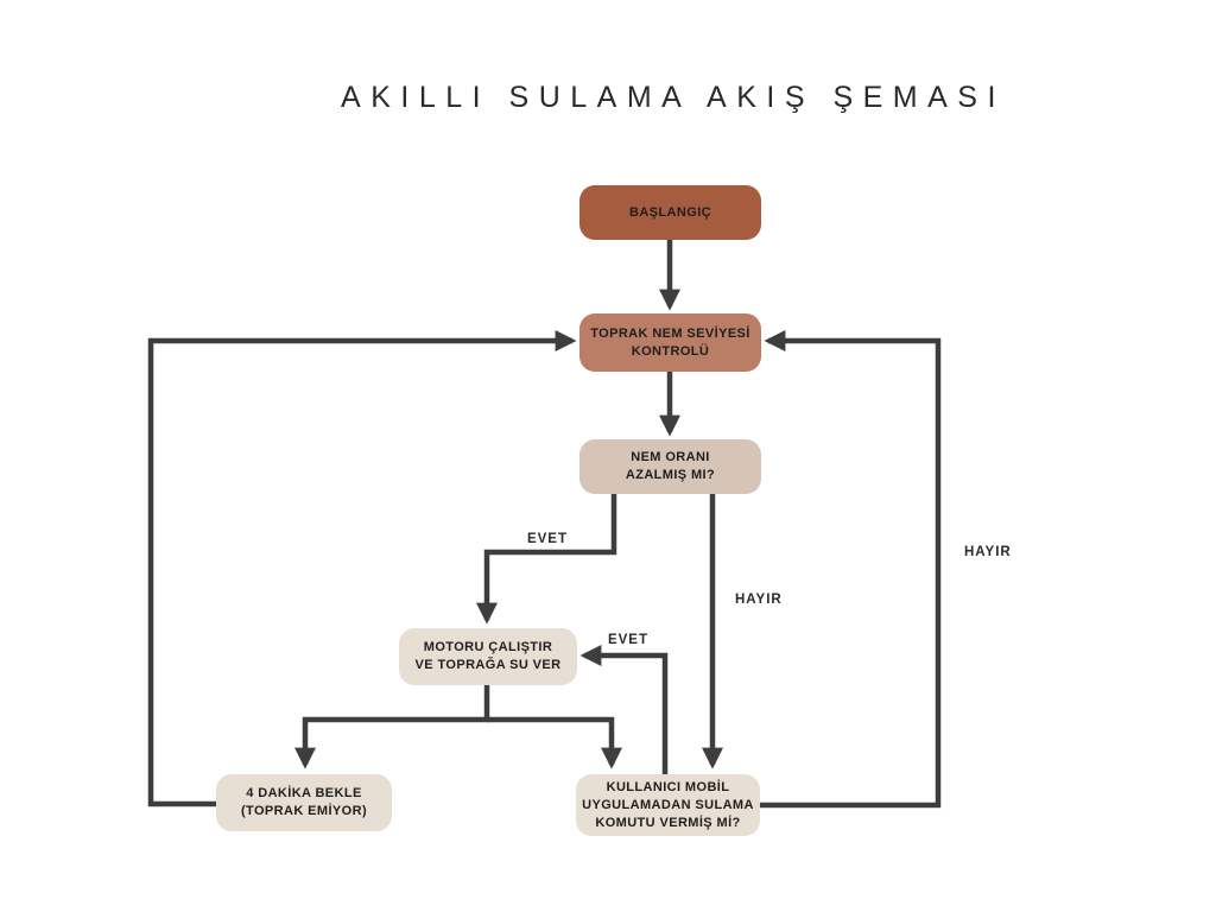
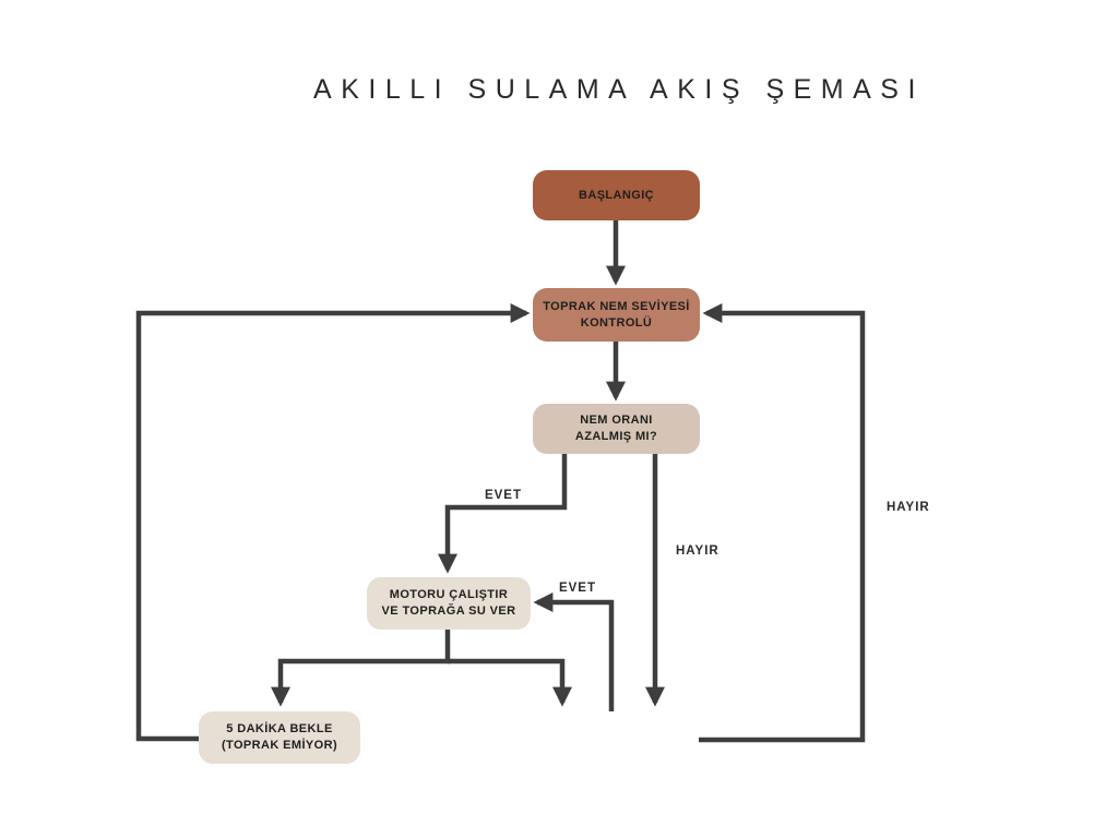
  AKILLI SULAMA AKIŞ ŞEMASI
  BAŞLANGIÇ
  TOPRAK NEM SEVİYESİ
  KONTROLÜ
  NEM ORANI
  AZALMIŞ MI?
  MOTORU ÇALIŞTIR
  VE TOPRAĞA SU VER
- 4 DAKİKA BEKLE
+ 5 DAKİKA BEKLE
  (TOPRAK EMİYOR)
- KULLANICI MOBİL
- UYGULAMADAN SULAMA
- KOMUTU VERMİŞ Mİ?
  EVET
  HAYIR
  EVET
  HAYIR
